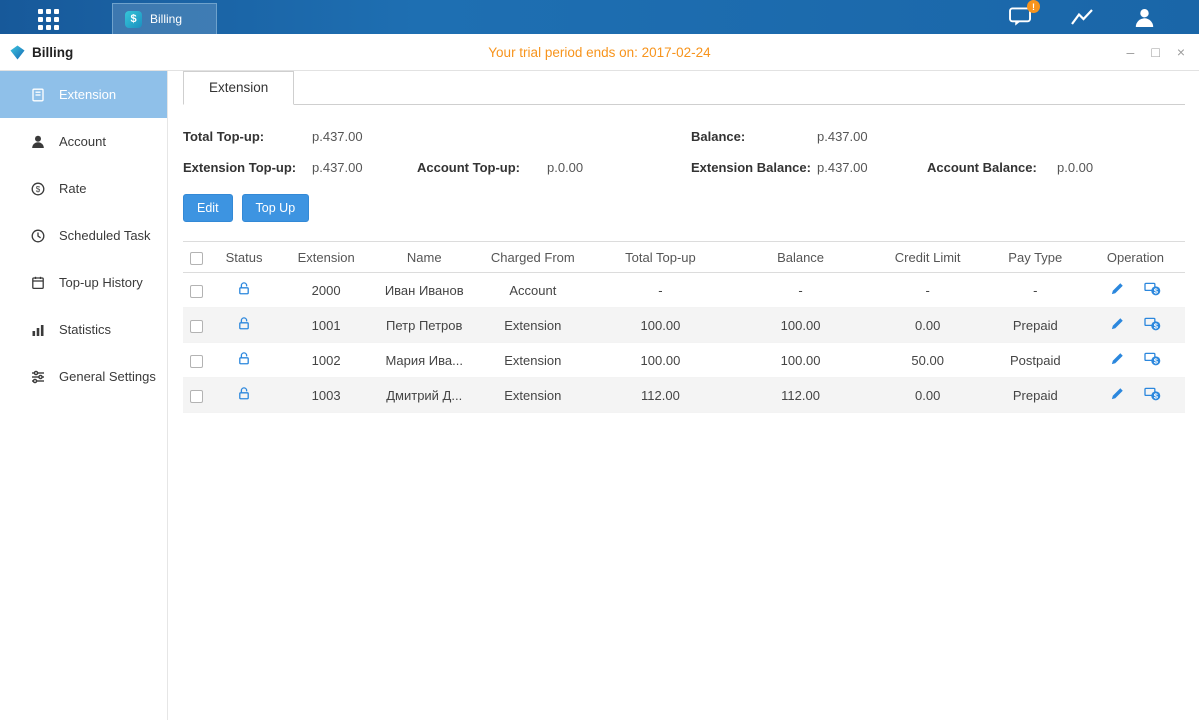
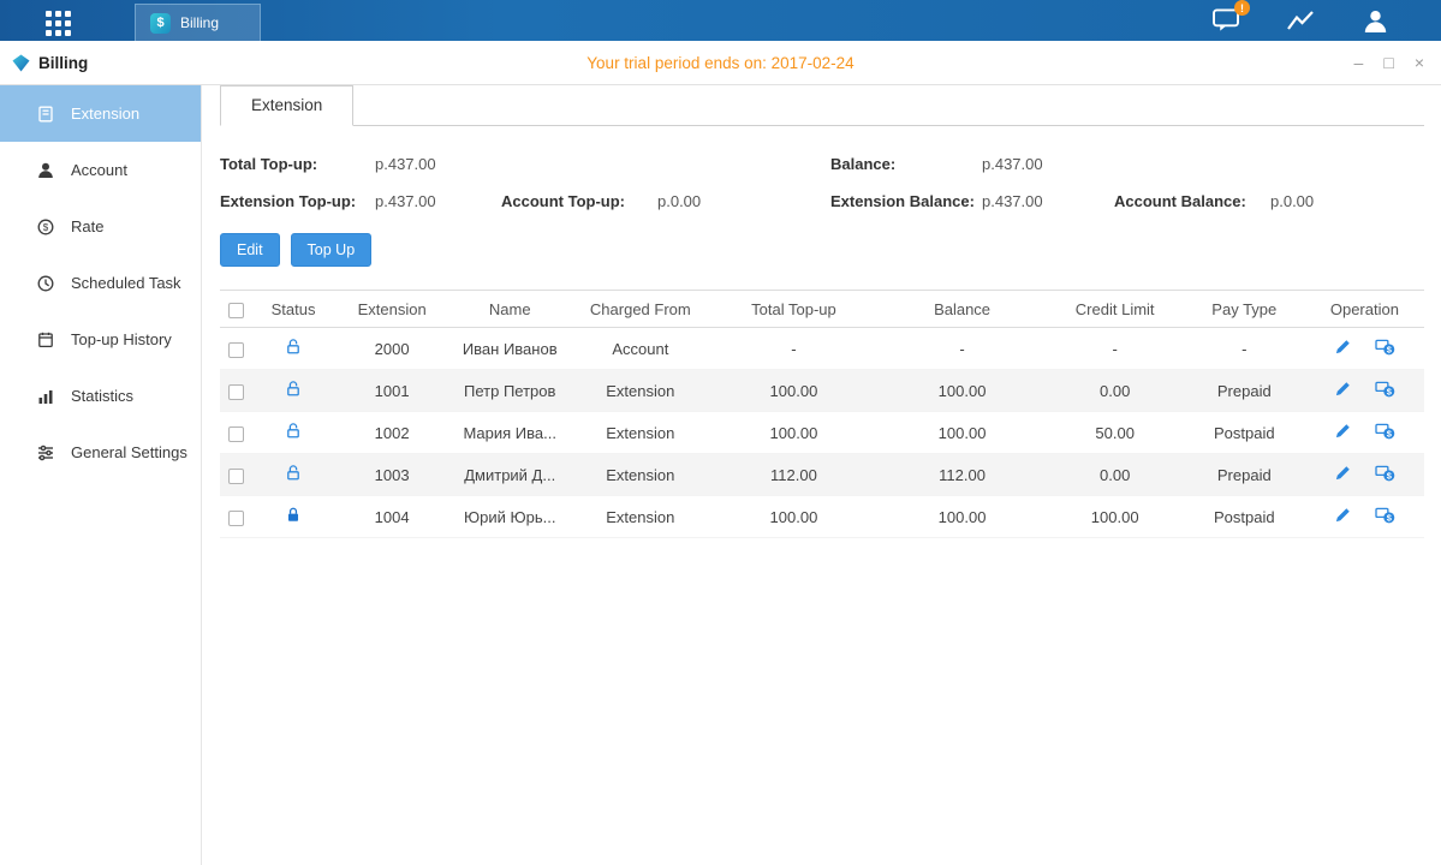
  $
  Billing
  !
  Billing
  Your trial period ends on: 2017-02-24
  –
  □
  ×
  Extension
  Account
  $
  Rate
  Scheduled Task
  Top-up History
  Statistics
  General Settings
  Extension
  Total Top-up:
  p.437.00
  Balance:
  p.437.00
  Extension Top-up:
  p.437.00
  Account Top-up:
  p.0.00
  Extension Balance:
  p.437.00
  Account Balance:
  p.0.00
  Edit
  Top Up
  	Status	Extension	Name	Charged From	Total Top-up	Balance	Credit Limit	Pay Type	Operation
  		2000	Иван Иванов	Account	-	-	-	-	$
  		1001	Петр Петров	Extension	100.00	100.00	0.00	Prepaid	$
  		1002	Мария Ива...	Extension	100.00	100.00	50.00	Postpaid	$
  		1003	Дмитрий Д...	Extension	112.00	112.00	0.00	Prepaid	$
+ 		1004	Юрий Юрь...	Extension	100.00	100.00	100.00	Postpaid	$
